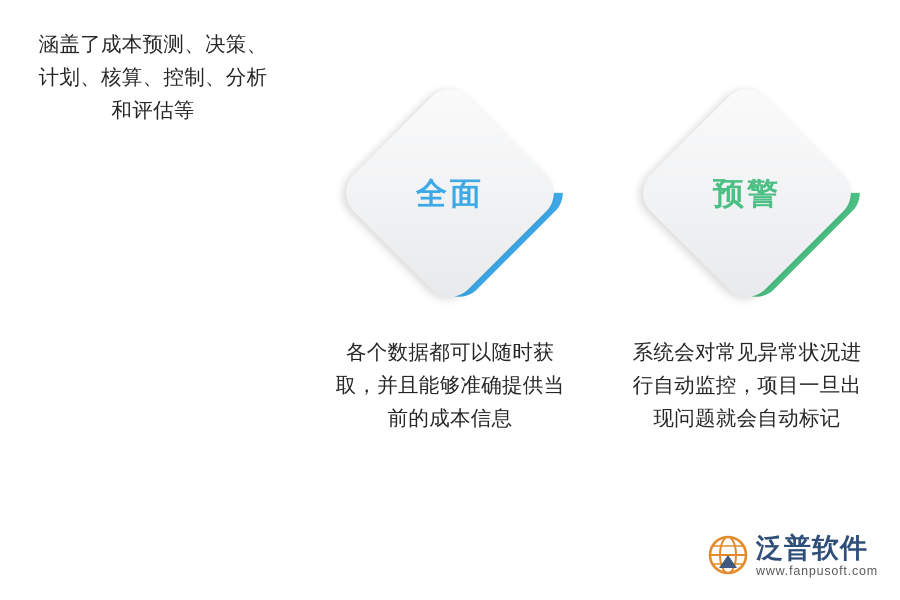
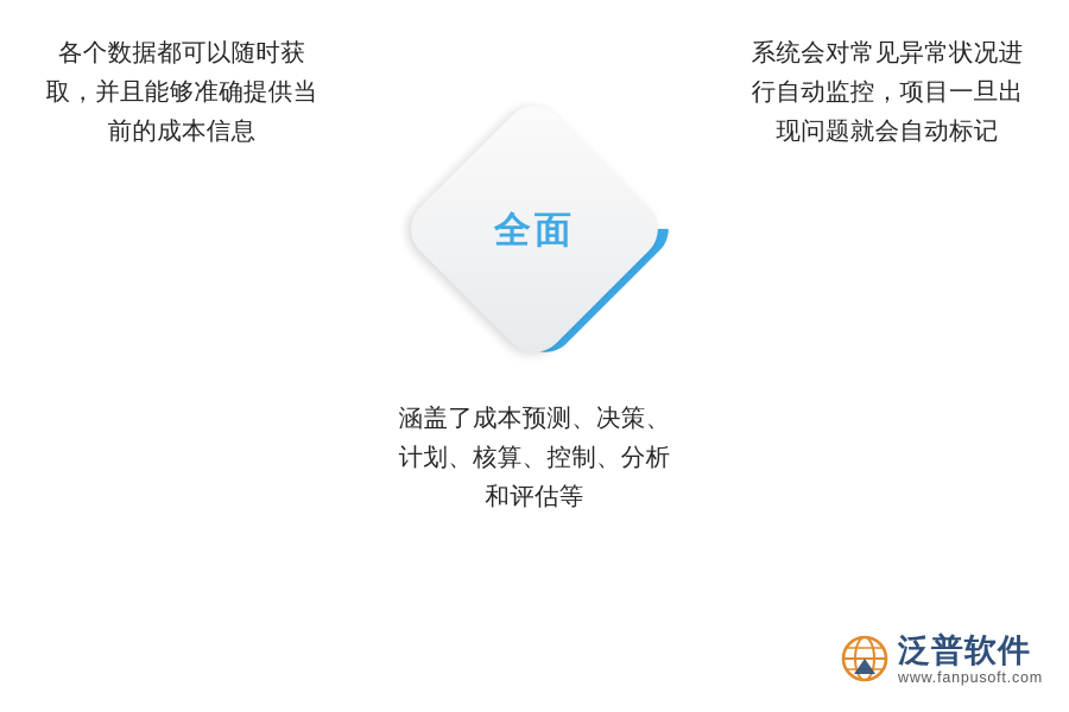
- 涵盖了成本预测、决策、计划、核算、控制、分析和评估等
+ 各个数据都可以随时获取，并且能够准确提供当前的成本信息
  全面
- 各个数据都可以随时获取，并且能够准确提供当前的成本信息
+ 涵盖了成本预测、决策、计划、核算、控制、分析和评估等
- 预警
  系统会对常见异常状况进行自动监控，项目一旦出现问题就会自动标记
  泛普软件
  www.fanpusoft.com
